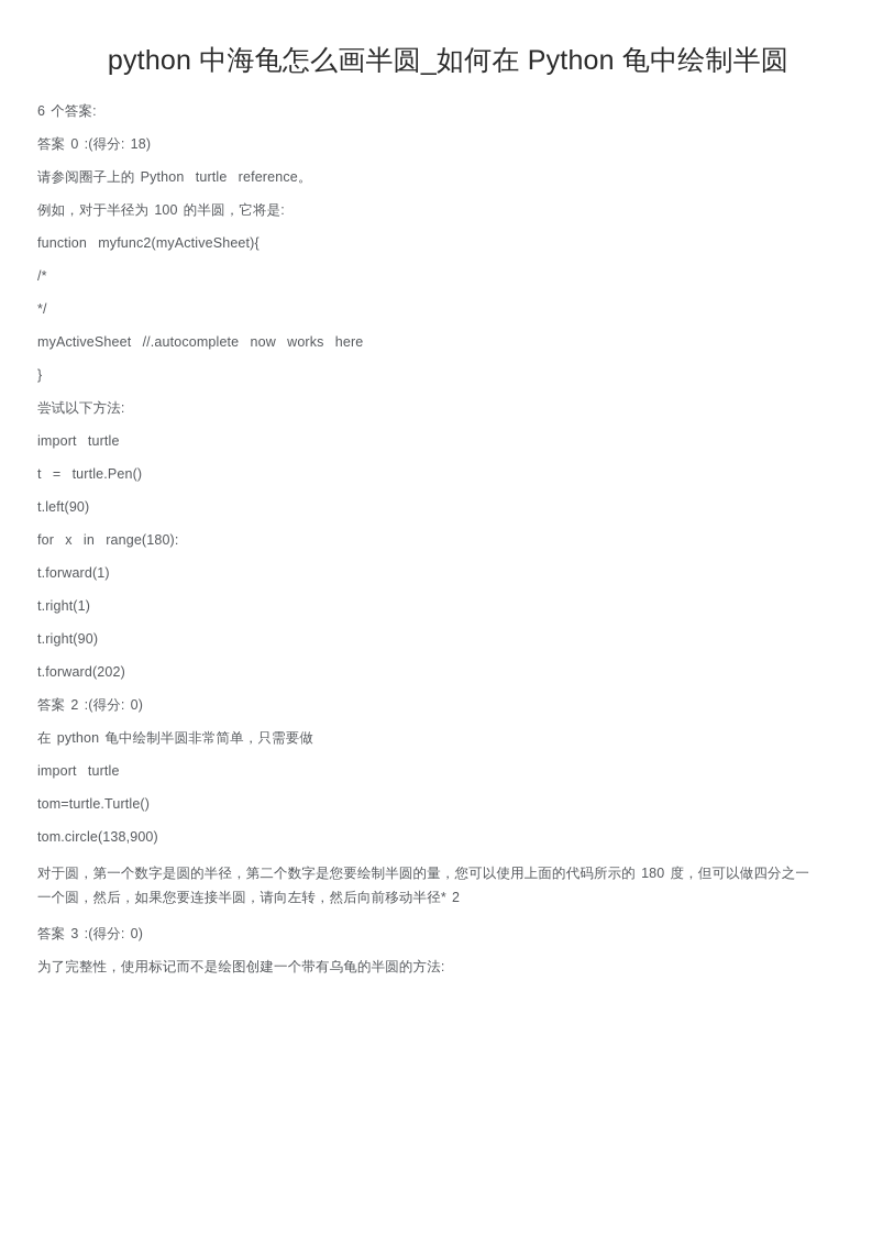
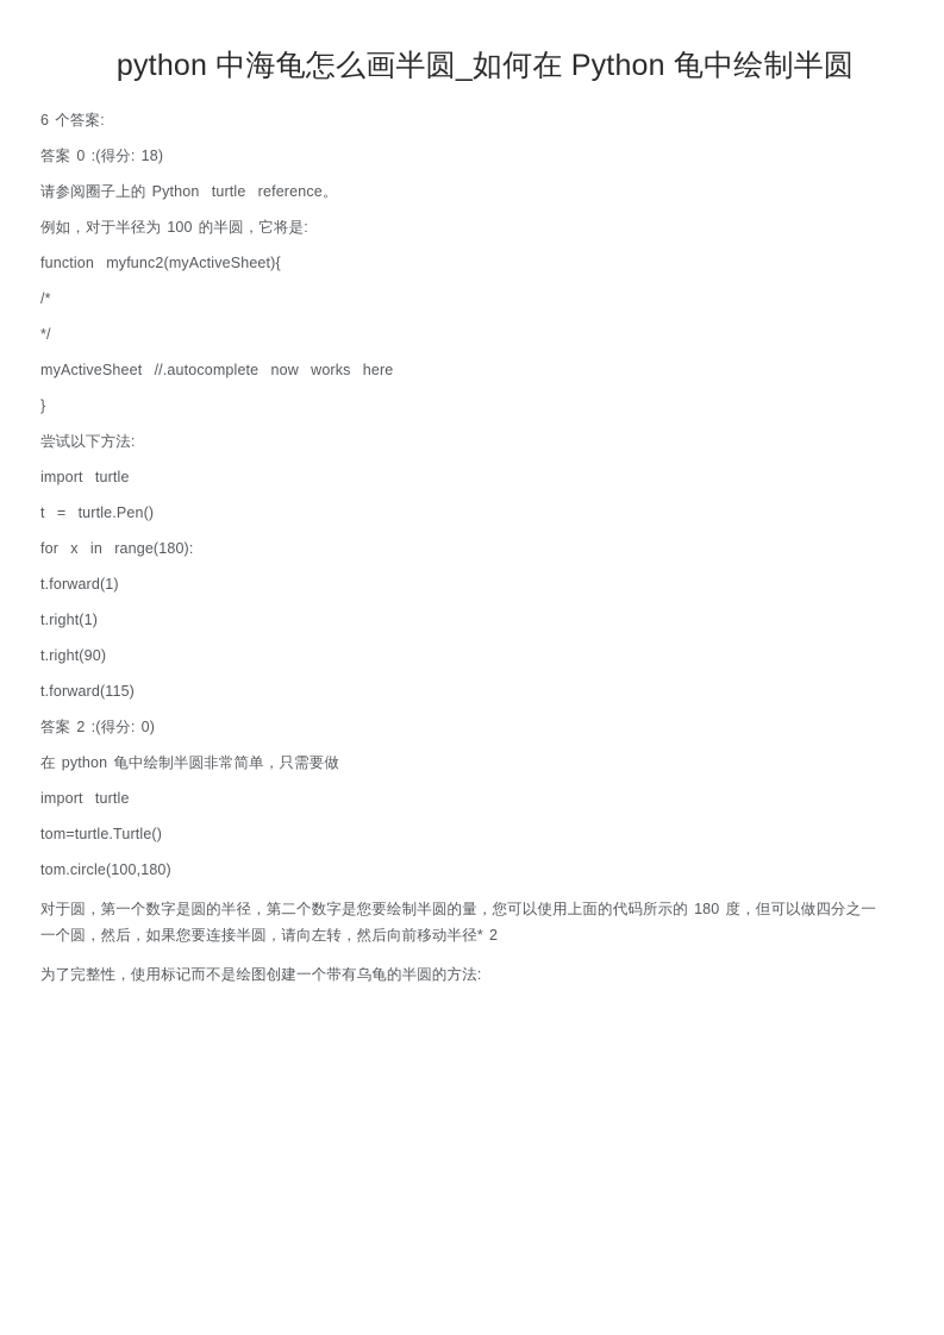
  python 中海龟怎么画半圆_如何在 Python 龟中绘制半圆
  6 个答案:
  答案 0 :(得分: 18)
  请参阅圈子上的 Python turtle reference。
  例如，对于半径为 100 的半圆，它将是:
  function myfunc2(myActiveSheet){
  /*
  */
  myActiveSheet //.autocomplete now works here
  }
  尝试以下方法:
  import turtle
  t = turtle.Pen()
- t.left(90)
  for x in range(180):
  t.forward(1)
  t.right(1)
  t.right(90)
- t.forward(202)
+ t.forward(115)
  答案 2 :(得分: 0)
  在 python 龟中绘制半圆非常简单，只需要做
  import turtle
  tom=turtle.Turtle()
- tom.circle(138,900)
+ tom.circle(100,180)
  对于圆，第一个数字是圆的半径，第二个数字是您要绘制半圆的量，您可以使用上面的代码所示的 180 度，但可以做四分之一一个圆，然后，如果您要连接半圆，请向左转，然后向前移动半径* 2
- 答案 3 :(得分: 0)
  为了完整性，使用标记而不是绘图创建一个带有乌龟的半圆的方法:
